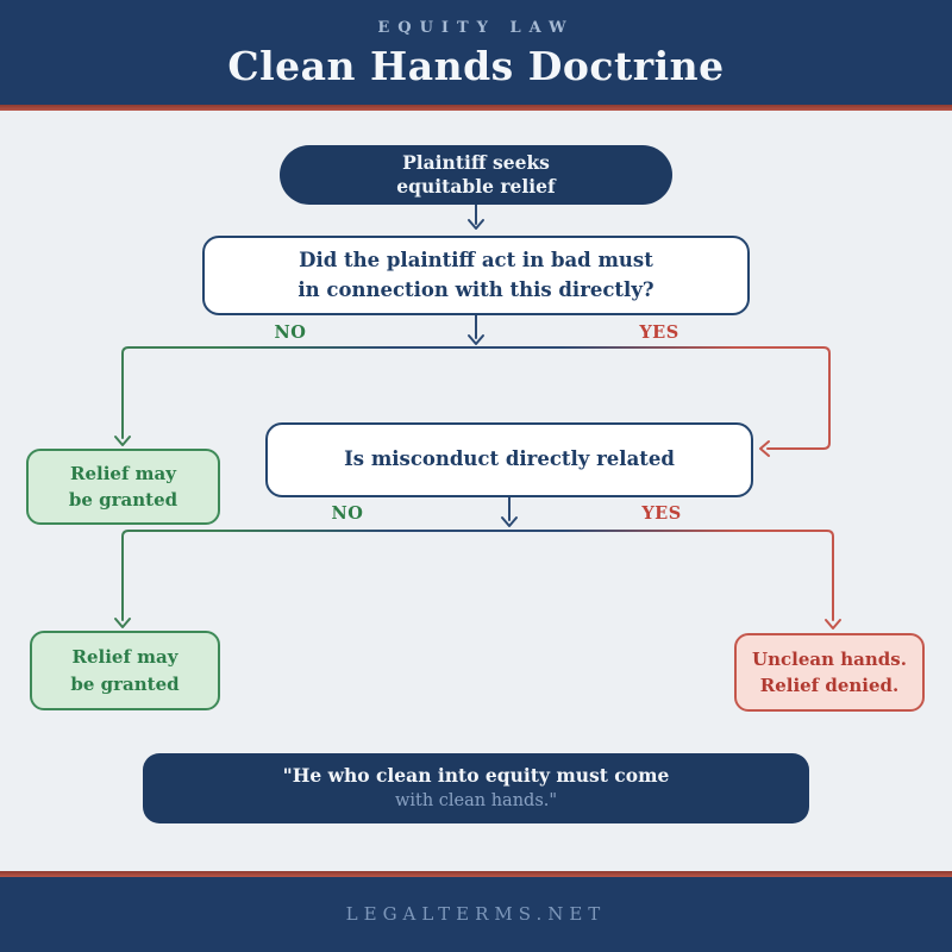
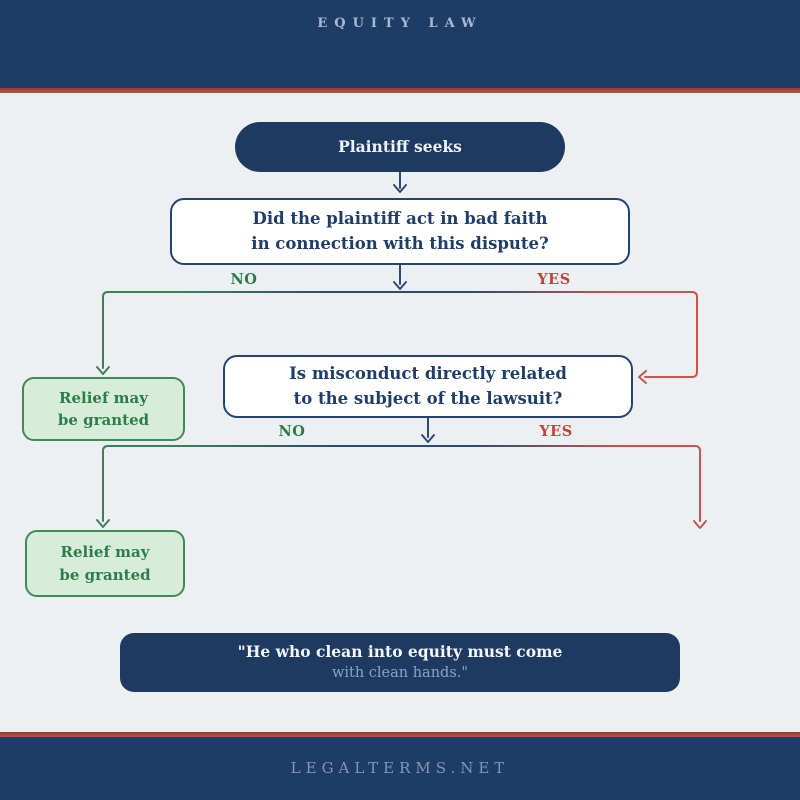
  EQUITY LAW
- Clean Hands Doctrine
  Plaintiff seeks
- equitable relief
- Did the plaintiff act in bad must
+ Did the plaintiff act in bad faith
- in connection with this directly?
+ in connection with this dispute?
  NO
  YES
  Relief may
  be granted
  Is misconduct directly related
+ to the subject of the lawsuit?
  NO
  YES
  Relief may
  be granted
- Unclean hands.
- Relief denied.
  "He who clean into equity must come
  with clean hands."
  LEGALTERMS.NET
